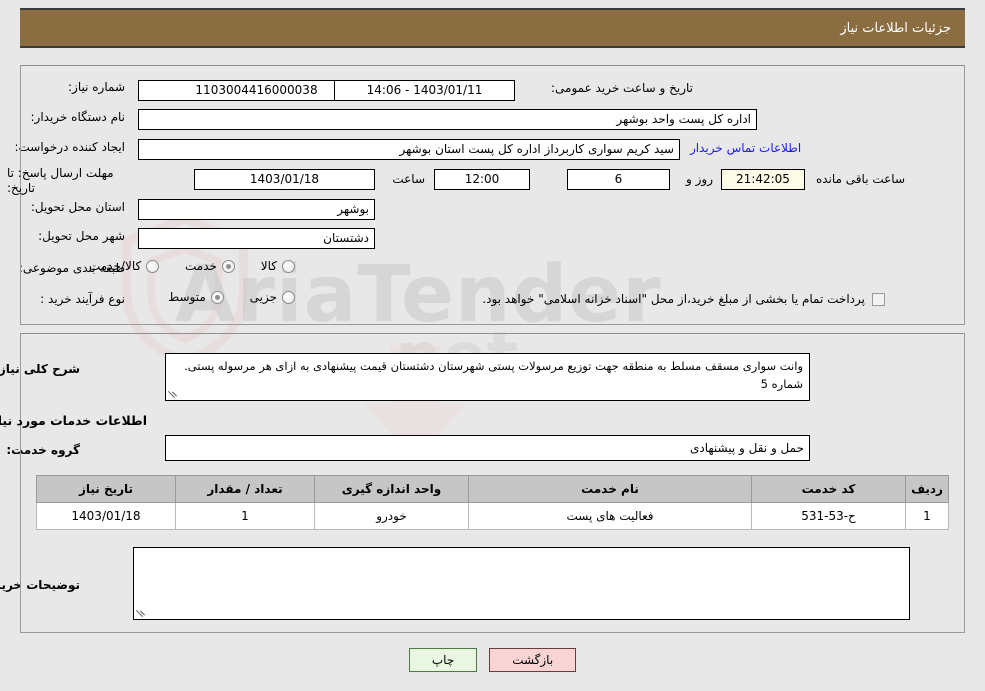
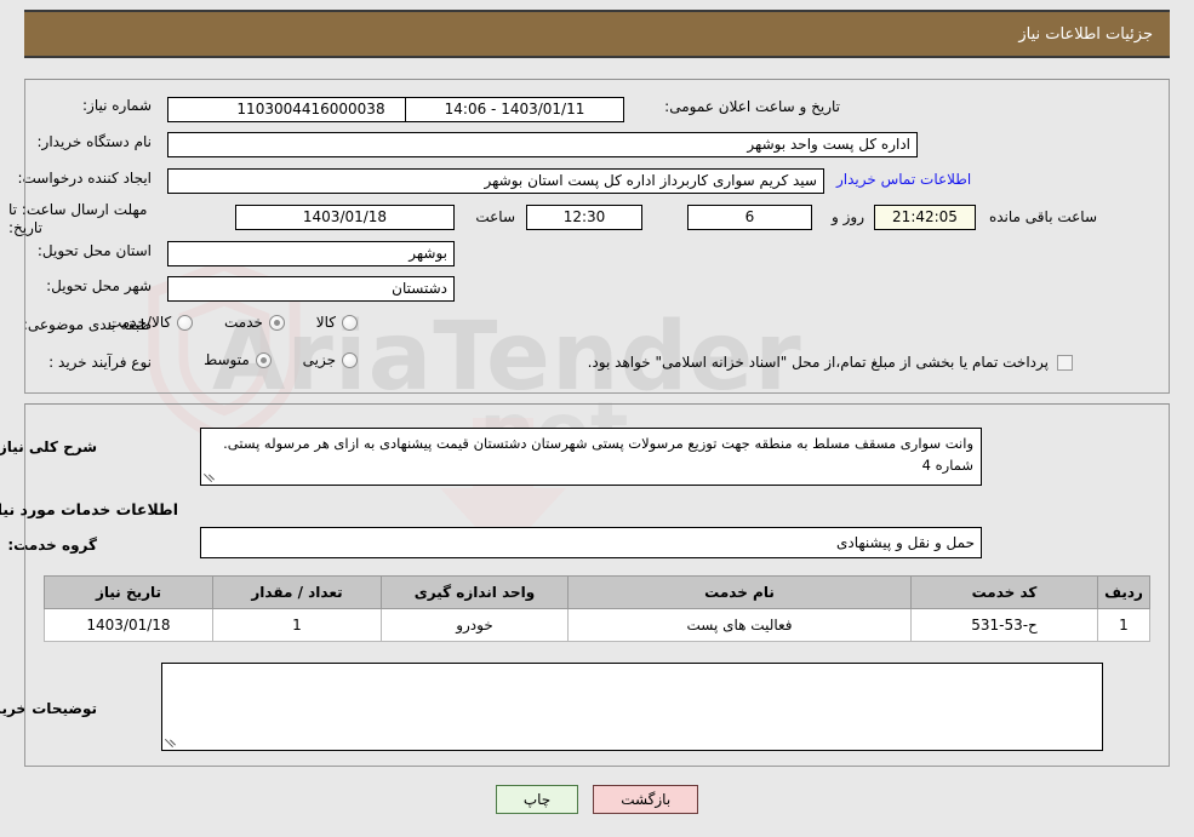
  AraTender
  جزئیات اطلاعات نیاز
  شماره نیاز:
  1103004416000038
- تاریخ و ساعت خرید عمومی:
+ تاریخ و ساعت اعلان عمومی:
  1403/01/11 - 14:06
  نام دستگاه خریدار:
  اداره کل پست واحد بوشهر
  ایجاد کننده درخواست:
  سید کریم سواری کاربرداز اداره کل پست استان بوشهر
  اطلاعات تماس خریدار
- مهلت ارسال پاسخ: تا تاریخ:
+ مهلت ارسال ساعت: تا تاریخ:
  1403/01/18
  ساعت
- 12:00
+ 12:30
  6
  روز و
  21:42:05
  ساعت باقی مانده
  استان محل تحویل:
  بوشهر
  شهر محل تحویل:
  دشتستان
  طبقه بندی موضوعی:
  کالا
  خدمت
  کالا/خدمت
  نوع فرآیند خرید :
  جزیی
  متوسط
- پرداخت تمام یا بخشی از مبلغ خرید،از محل "اسناد خزانه اسلامی" خواهد بود.
+ پرداخت تمام یا بخشی از مبلغ تمام،از محل "اسناد خزانه اسلامی" خواهد بود.
  شرح کلی نیاز
- وانت سواری مسقف مسلط به منطقه جهت توزیع مرسولات پستی شهرستان دشتستان قیمت پیشنهادی به ازای هر مرسوله پستی. شماره 5
+ وانت سواری مسقف مسلط به منطقه جهت توزیع مرسولات پستی شهرستان دشتستان قیمت پیشنهادی به ازای هر مرسوله پستی. شماره 4
  اطلاعات خدمات مورد نیا
  گروه خدمت:
  حمل و نقل و پیشنهادی
  ردیف	کد خدمت	نام خدمت	واحد اندازه گیری	تعداد / مقدار	تاریخ نیاز
  1	ح-53-531	فعالیت های پست	خودرو	1	1403/01/18
  توضیحات خری
  بازگشت
  چاپ
